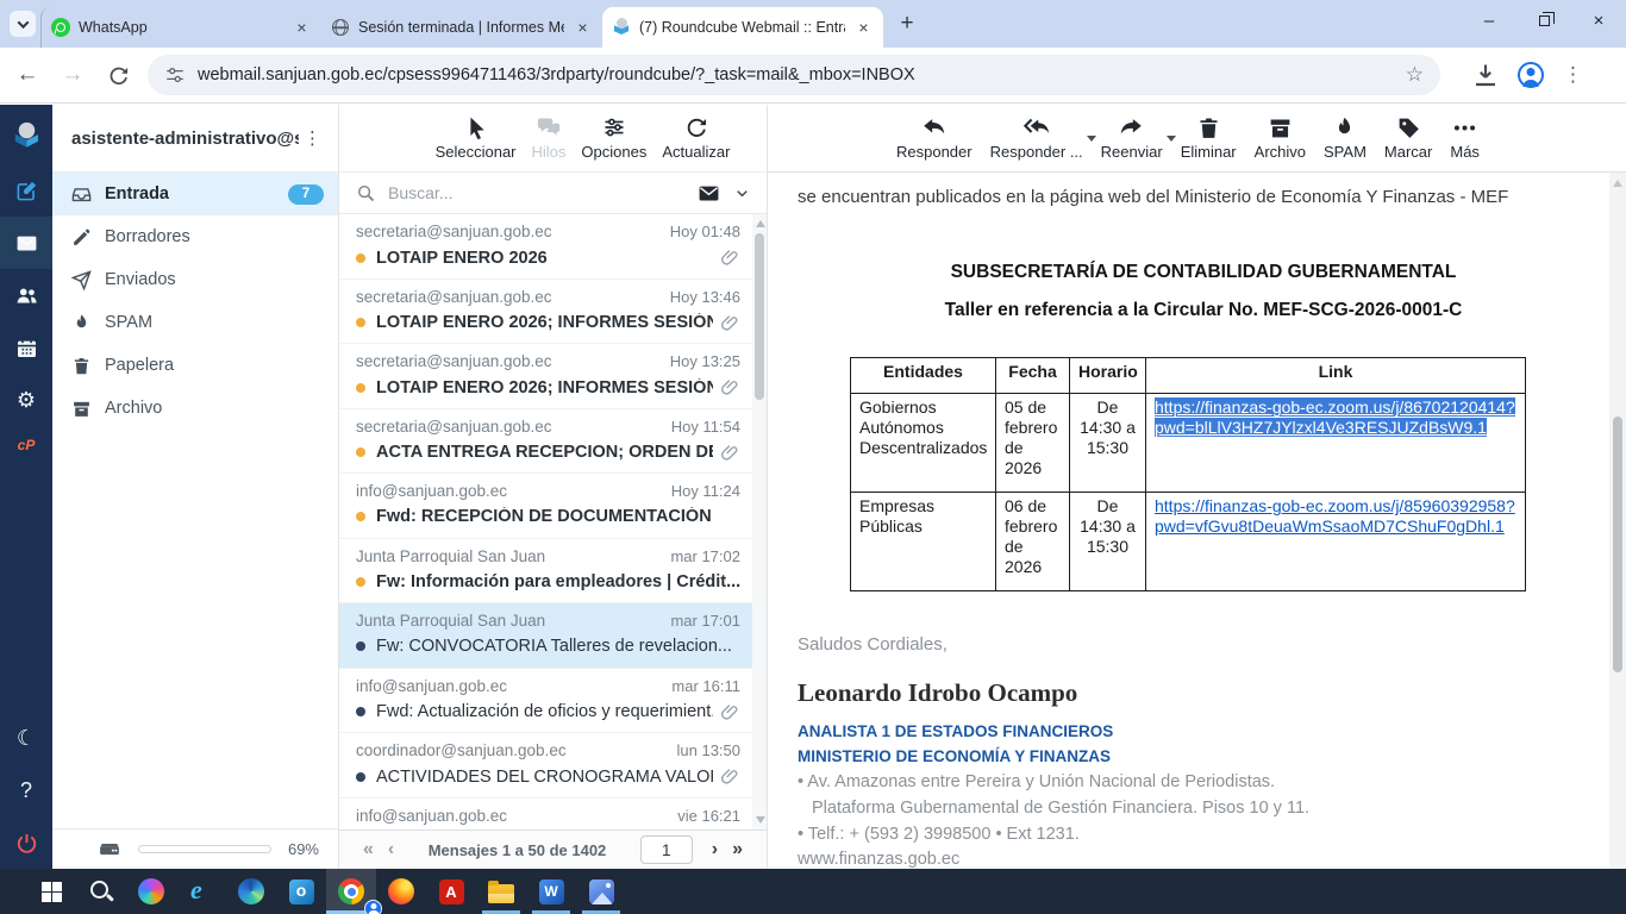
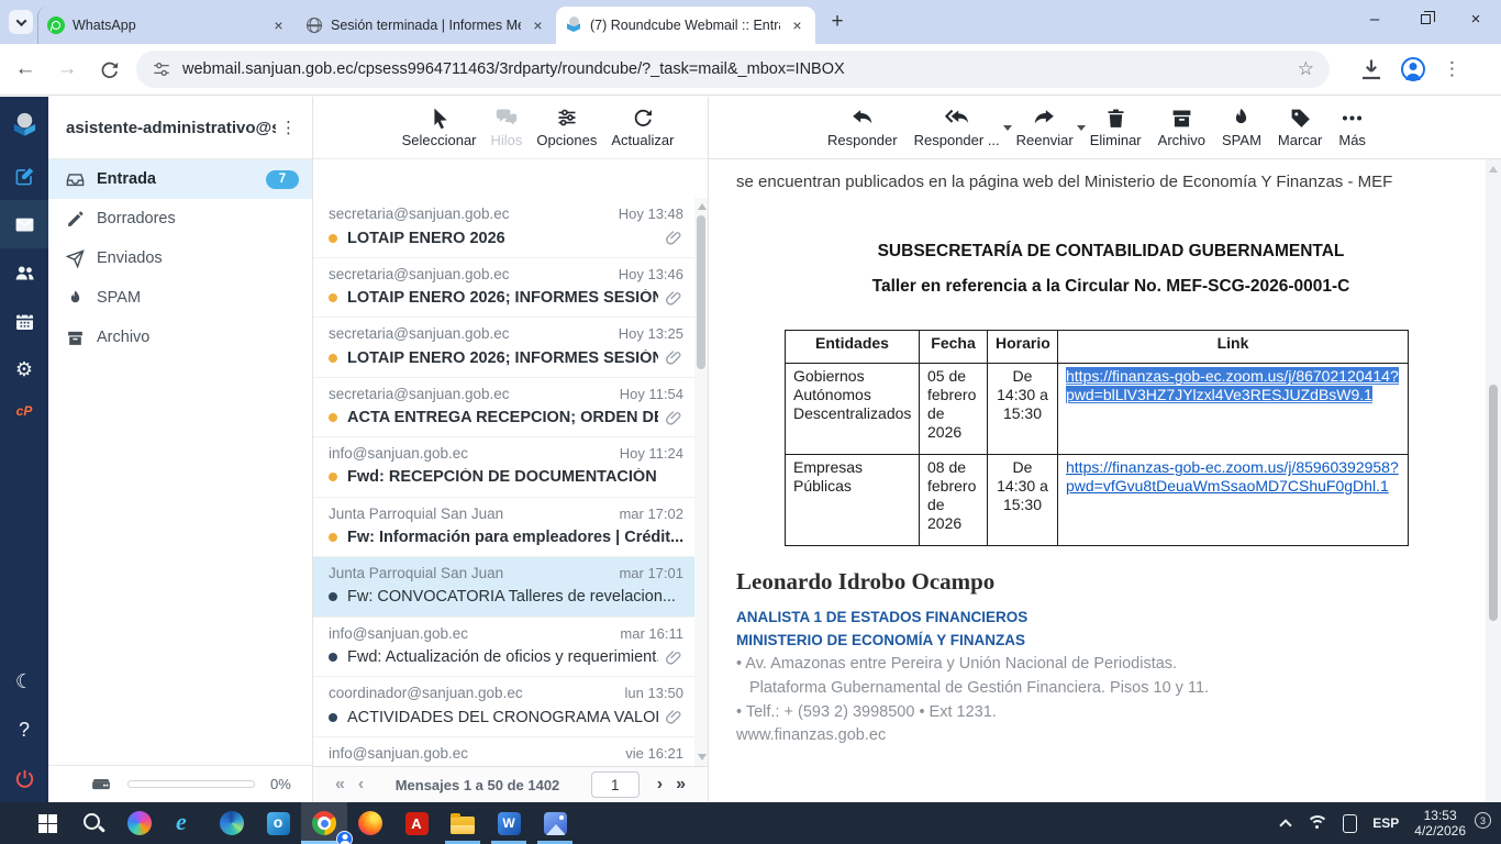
  WhatsApp
  ×
  Sesión terminada | Informes M
  ×
  (7) Roundcube Webmail :: Entr
  ×
  +
  –
  ×
  ←
  →
  webmail.sanjuan.gob.ec/cpsess9964711463/3rdparty/roundcube/?_task=mail&_mbox=INBOX
  ☆
  ⋮
  ⚙
  cP
  ☾
  ?
  asistente-administrativo@
  ⋮
  Entrada
  7
  Borradores
  Enviados
  SPAM
- Papelera
  Archivo
- 69%
+ 0%
  Seleccionar
  Hilos
  Opciones
  Actualizar
- Buscar...
  secretaria@sanjuan.gob.ec
- Hoy 01:48
+ Hoy 13:48
  LOTAIP ENERO 2026
  secretaria@sanjuan.gob.ec
  Hoy 13:46
  LOTAIP ENERO 2026; INFORMES SESIÓN
  secretaria@sanjuan.gob.ec
  Hoy 13:25
  LOTAIP ENERO 2026; INFORMES SESIÓN
  secretaria@sanjuan.gob.ec
  Hoy 11:54
  ACTA ENTREGA RECEPCION; ORDEN D
  info@sanjuan.gob.ec
  Hoy 11:24
  Fwd: RECEPCIÓN DE DOCUMENTACIÓN
  Junta Parroquial San Juan
  mar 17:02
  Fw: Información para empleadores | Crédit...
  Junta Parroquial San Juan
  mar 17:01
  Fw: CONVOCATORIA Talleres de revelacion...
  info@sanjuan.gob.ec
  mar 16:11
  Fwd: Actualización de oficios y requerimient
  coordinador@sanjuan.gob.ec
  lun 13:50
  ACTIVIDADES DEL CRONOGRAMA VALO
  info@sanjuan.gob.ec
  vie 16:21
  «
  ‹
  Mensajes 1 a 50 de 1402
  1
  ›
  »
  Responder
  Responder ...
  Reenviar
  Eliminar
  Archivo
  SPAM
  Marcar
  Más
  se encuentran publicados en la página web del Ministerio de Economía Y Finanzas - MEF
  SUBSECRETARÍA DE CONTABILIDAD GUBERNAMENTAL
  Taller en referencia a la Circular No. MEF-SCG-2026-0001-C
  Entidades	Fecha	Horario	Link
  Gobiernos Autónomos Descentralizados	05 de febrero de 2026	De 14:30 a 15:30	https://finanzas-gob-ec.zoom.us/j/86702120414?pwd=blLlV3HZ7JYlzxl4Ve3RESJUZdBsW9.1
- Empresas Públicas	06 de febrero de 2026	De 14:30 a 15:30	https://finanzas-gob-ec.zoom.us/j/85960392958?pwd=vfGvu8tDeuaWmSsaoMD7CShuF0gDhl.1
+ Empresas Públicas	08 de febrero de 2026	De 14:30 a 15:30	https://finanzas-gob-ec.zoom.us/j/85960392958?pwd=vfGvu8tDeuaWmSsaoMD7CShuF0gDhl.1
- Saludos Cordiales,
  Leonardo Idrobo Ocampo
  ANALISTA 1 DE ESTADOS FINANCIEROS
  MINISTERIO DE ECONOMÍA Y FINANZAS
  • Av. Amazonas entre Pereira y Unión Nacional de Periodistas.
  Plataforma Gubernamental de Gestión Financiera. Pisos 10 y 11.
  • Telf.: + (593 2) 3998500 • Ext 1231.
  www.finanzas.gob.ec
+ ESP
+ 13:53
+ 4/2/2026
+ 3
